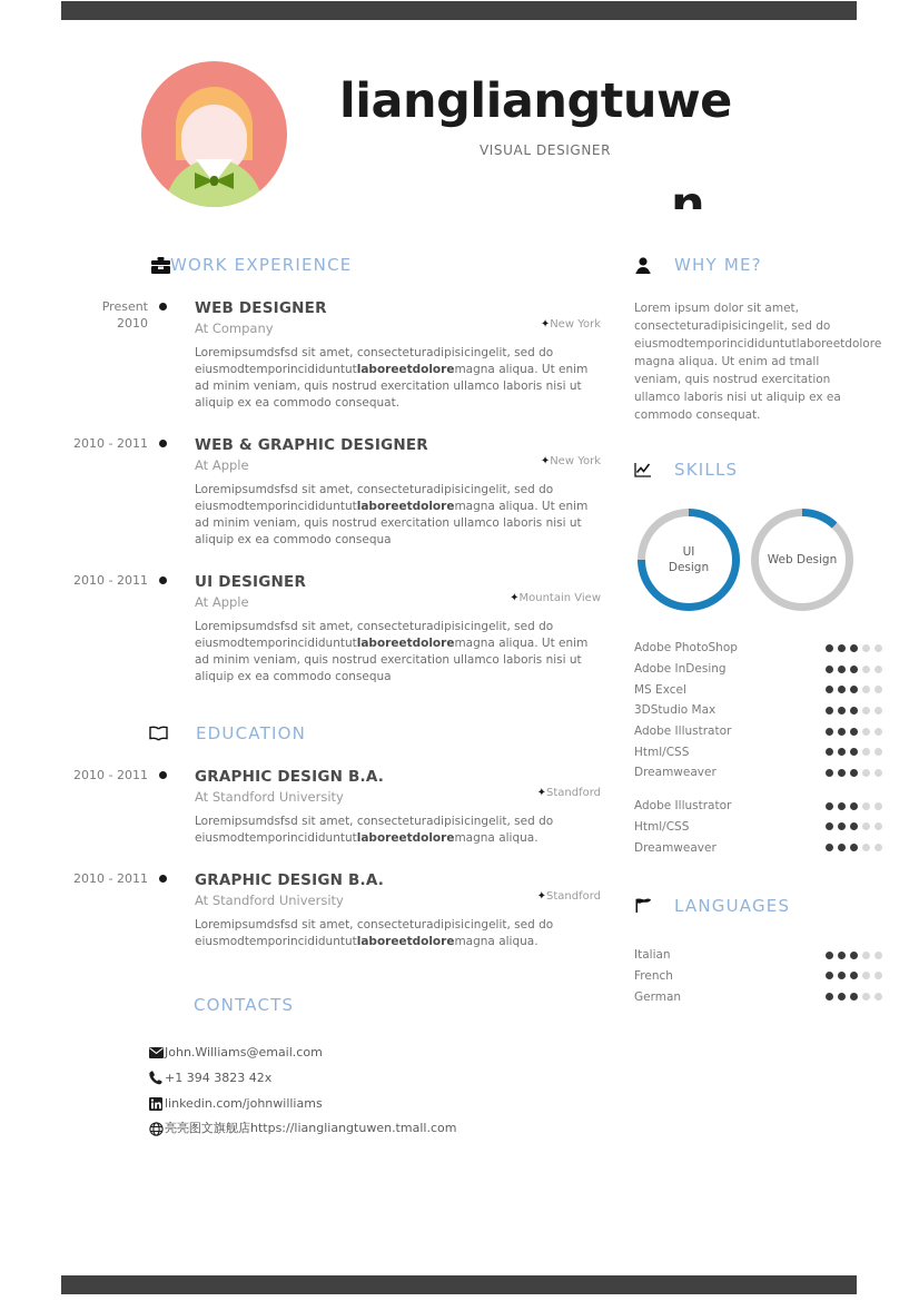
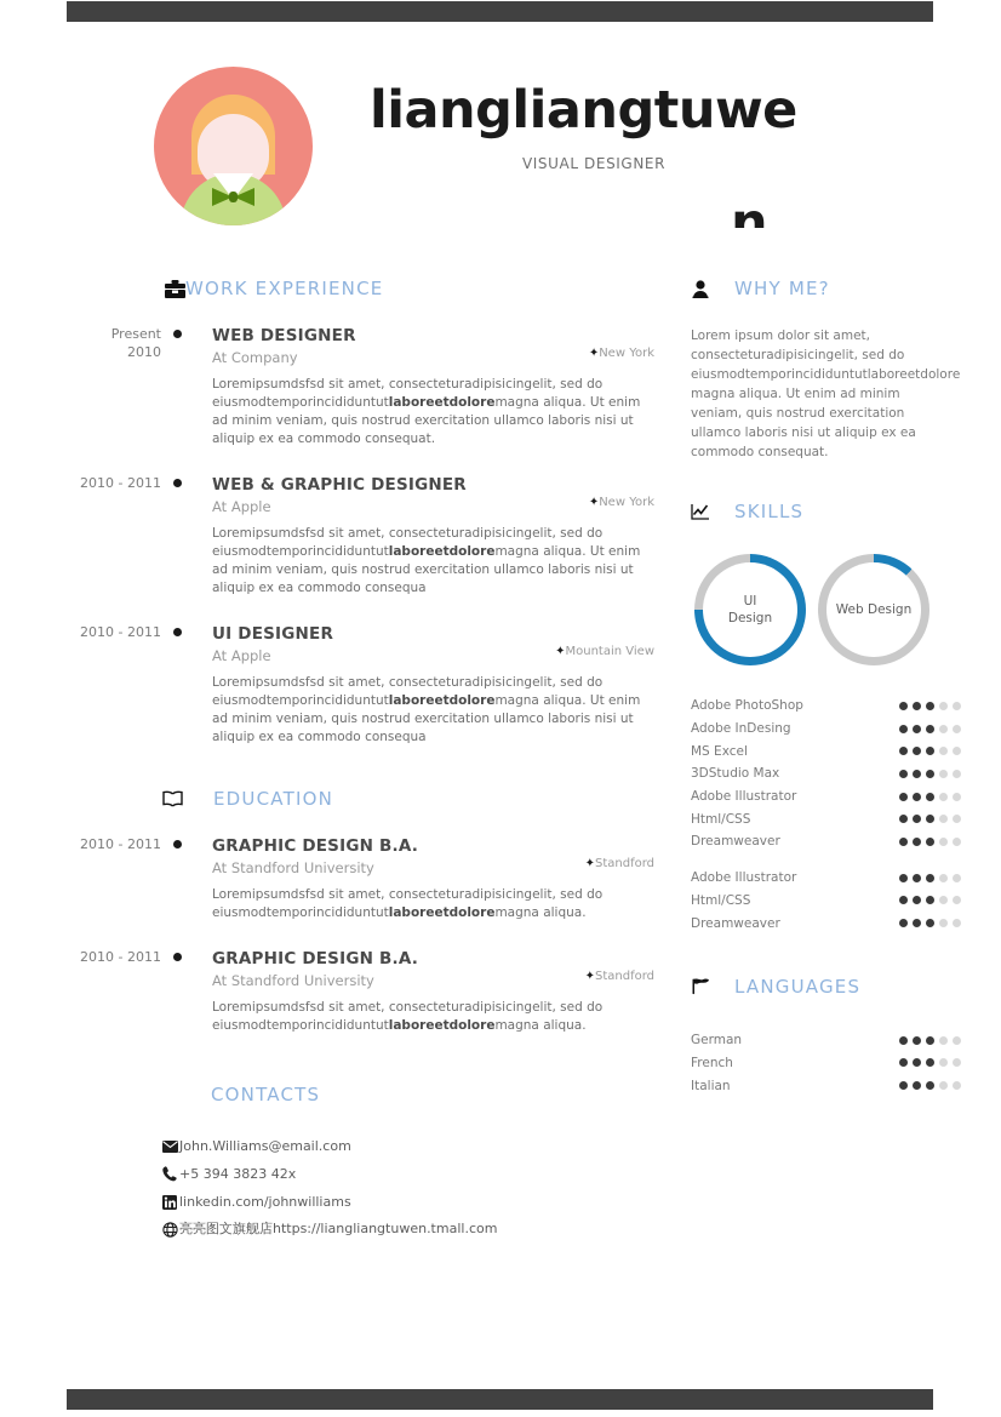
  liangliangtuwe
  VISUAL DESIGNER
  n
  WORK EXPERIENCE
  Present
  2010
  WEB DESIGNER
  At Company
  ✦New York
  Loremipsumdsfsd sit amet, consecteturadipisicingelit, sed do eiusmodtemporincididuntutlaboreetdoloremagna aliqua. Ut enim ad minim veniam, quis nostrud exercitation ullamco laboris nisi ut aliquip ex ea commodo consequat.
  2010 - 2011
  WEB & GRAPHIC DESIGNER
  At Apple
  ✦New York
  Loremipsumdsfsd sit amet, consecteturadipisicingelit, sed do eiusmodtemporincididuntutlaboreetdoloremagna aliqua. Ut enim ad minim veniam, quis nostrud exercitation ullamco laboris nisi ut aliquip ex ea commodo consequa
  2010 - 2011
  UI DESIGNER
  At Apple
  ✦Mountain View
  Loremipsumdsfsd sit amet, consecteturadipisicingelit, sed do eiusmodtemporincididuntutlaboreetdoloremagna aliqua. Ut enim ad minim veniam, quis nostrud exercitation ullamco laboris nisi ut aliquip ex ea commodo consequa
  EDUCATION
  2010 - 2011
  GRAPHIC DESIGN B.A.
  At Standford University
  ✦Standford
  Loremipsumdsfsd sit amet, consecteturadipisicingelit, sed do eiusmodtemporincididuntutlaboreetdoloremagna aliqua.
  2010 - 2011
  GRAPHIC DESIGN B.A.
  At Standford University
  ✦Standford
  Loremipsumdsfsd sit amet, consecteturadipisicingelit, sed do eiusmodtemporincididuntutlaboreetdoloremagna aliqua.
  CONTACTS
  John.Williams@email.com
- +1 394 3823 42x
+ +5 394 3823 42x
  linkedin.com/johnwilliams
  亮亮图文旗舰店https://liangliangtuwen.tmall.com
  WHY ME?
- Lorem ipsum dolor sit amet, consecteturadipisicingelit, sed do eiusmodtemporincididuntutlaboreetdolore magna aliqua. Ut enim ad tmall veniam, quis nostrud exercitation ullamco laboris nisi ut aliquip ex ea commodo consequat.
+ Lorem ipsum dolor sit amet, consecteturadipisicingelit, sed do eiusmodtemporincididuntutlaboreetdolore magna aliqua. Ut enim ad minim veniam, quis nostrud exercitation ullamco laboris nisi ut aliquip ex ea commodo consequat.
  SKILLS
  UI
  Design
  Web Design
  Adobe PhotoShop
  Adobe InDesing
  MS Excel
  3DStudio Max
  Adobe Illustrator
  Html/CSS
  Dreamweaver
  Adobe Illustrator
  Html/CSS
  Dreamweaver
  LANGUAGES
- Italian
+ German
  French
- German
+ Italian
